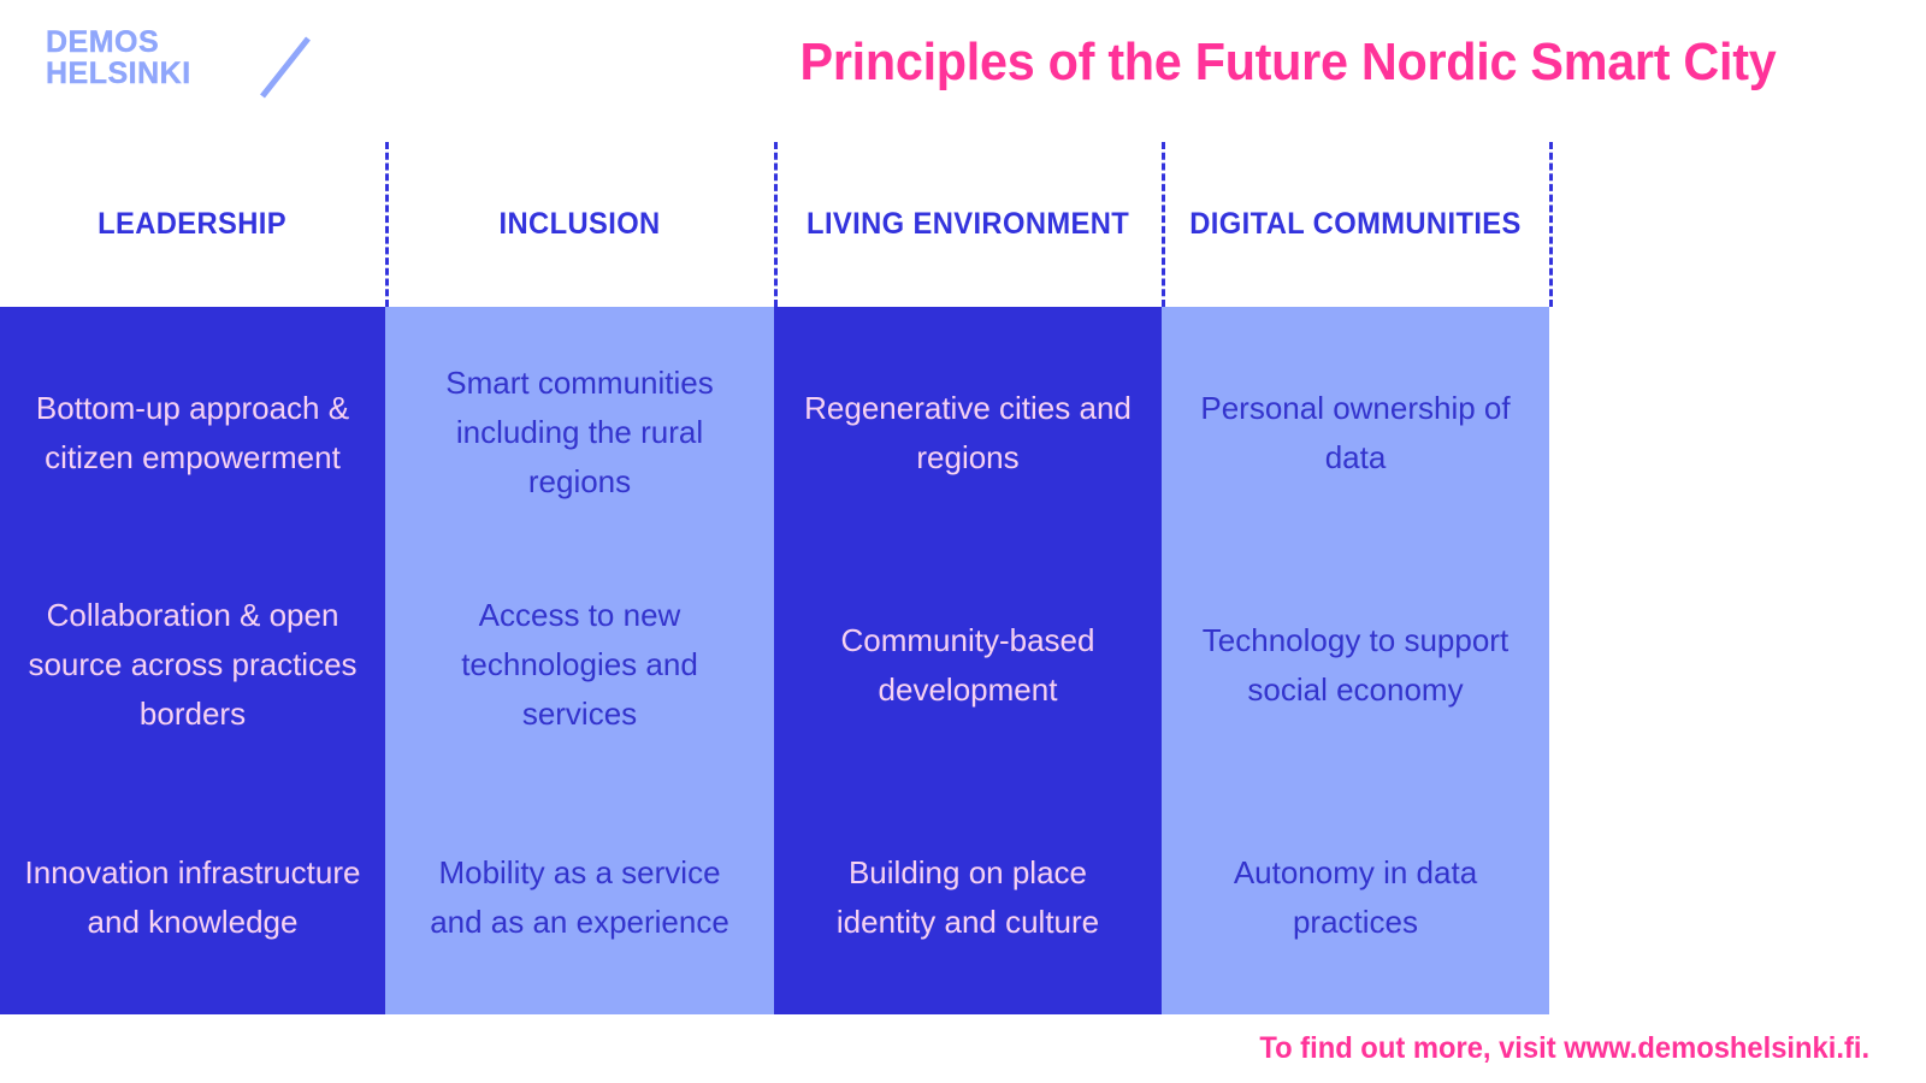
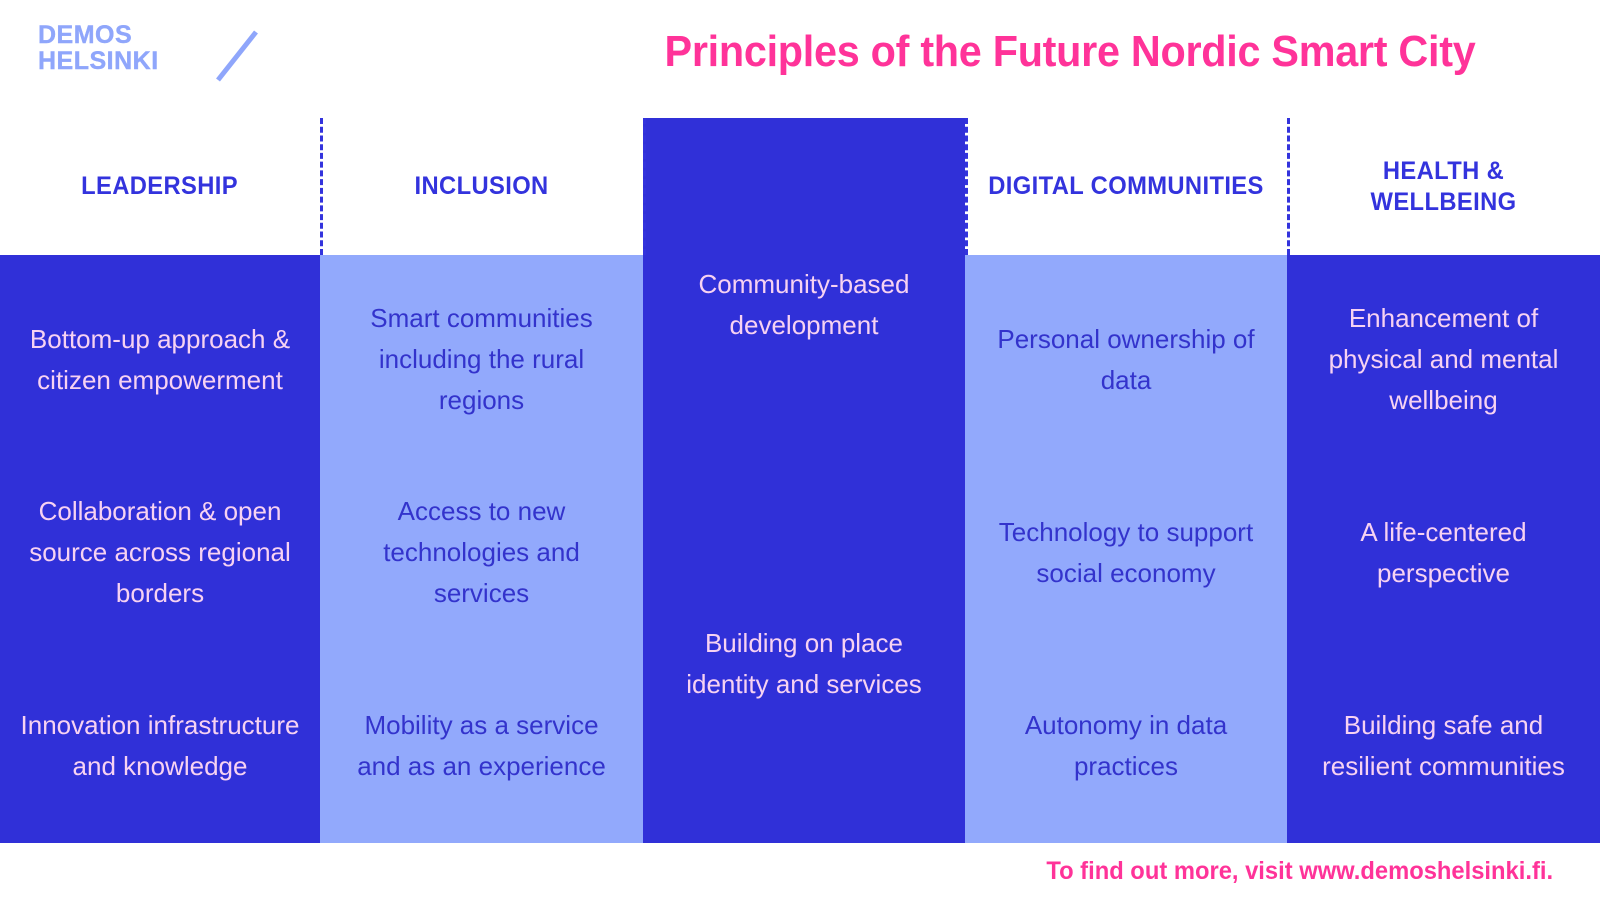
  DEMOS
  HELSINKI
  Principles of the Future Nordic Smart City
  LEADERSHIP
  Bottom-up approach & citizen empowerment
- Collaboration & open source across practices borders
+ Collaboration & open source across regional borders
  Innovation infrastructure and knowledge
  INCLUSION
  Smart communities including the rural regions
  Access to new technologies and services
  Mobility as a service and as an experience
- LIVING ENVIRONMENT
- Regenerative cities and regions
  Community-based development
- Building on place identity and culture
+ Building on place identity and services
  DIGITAL COMMUNITIES
  Personal ownership of data
  Technology to support social economy
  Autonomy in data practices
+ HEALTH & WELLBEING
+ Enhancement of physical and mental wellbeing
+ A life-centered perspective
+ Building safe and resilient communities
  To find out more, visit www.demoshelsinki.fi.
